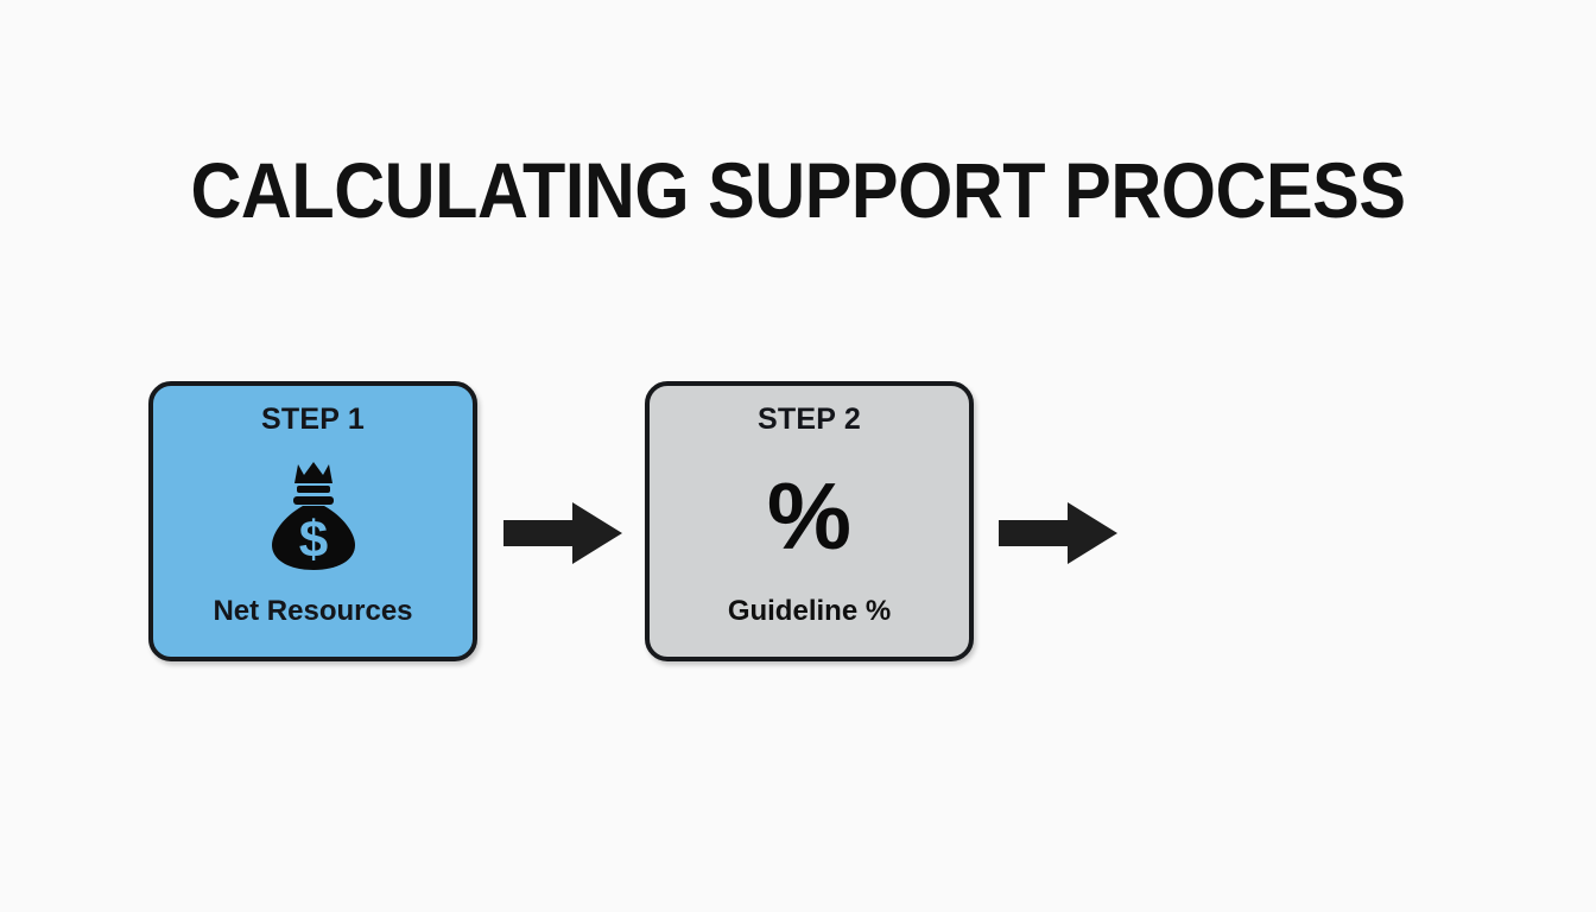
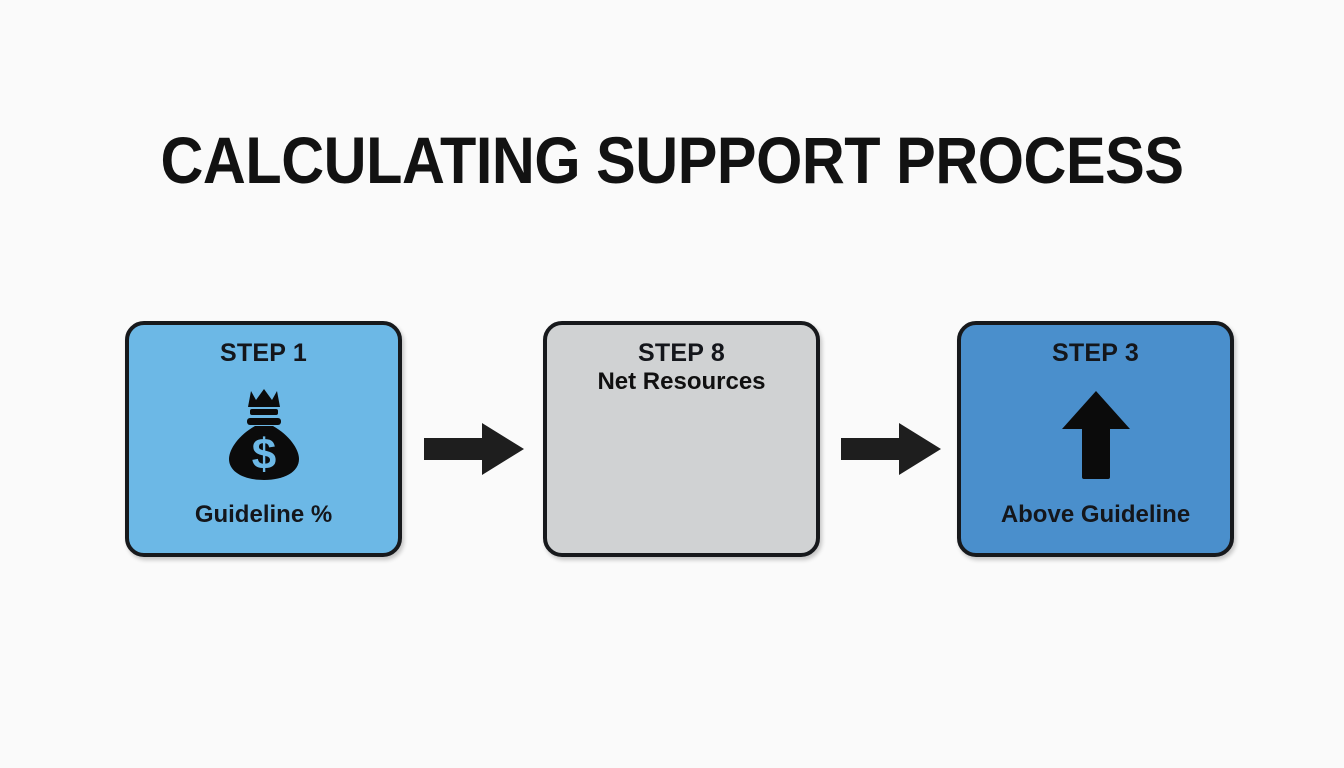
  CALCULATING SUPPORT PROCESS
  STEP 1
  $
- Net Resources
+ Guideline %
- STEP 2
+ STEP 8
- %
- Guideline %
+ Net Resources
+ STEP 3
+ Above Guideline
